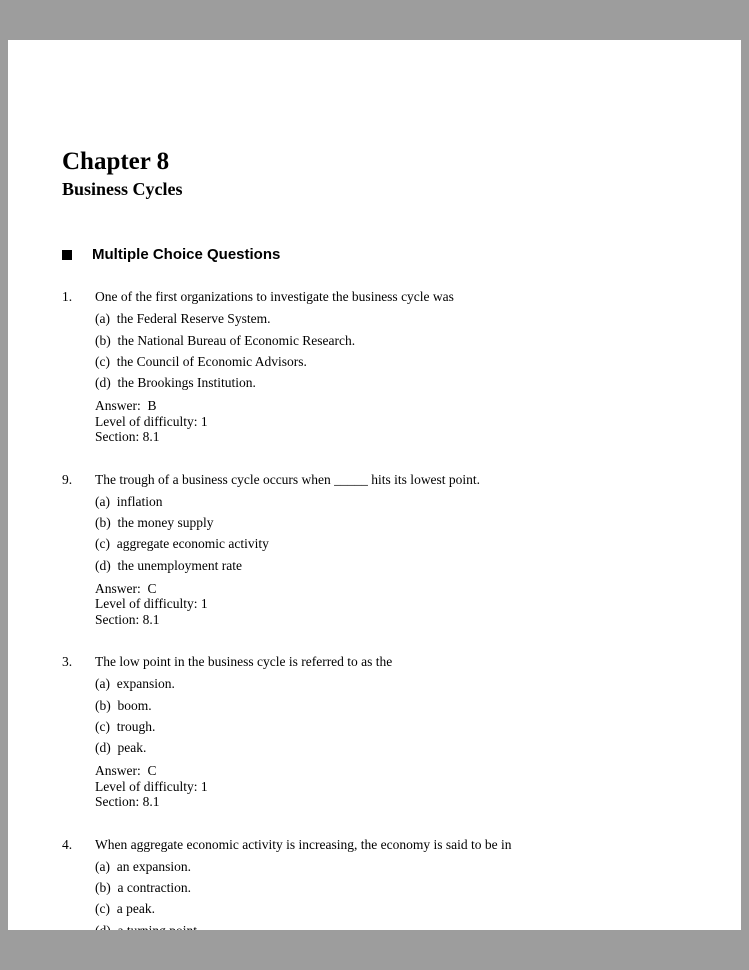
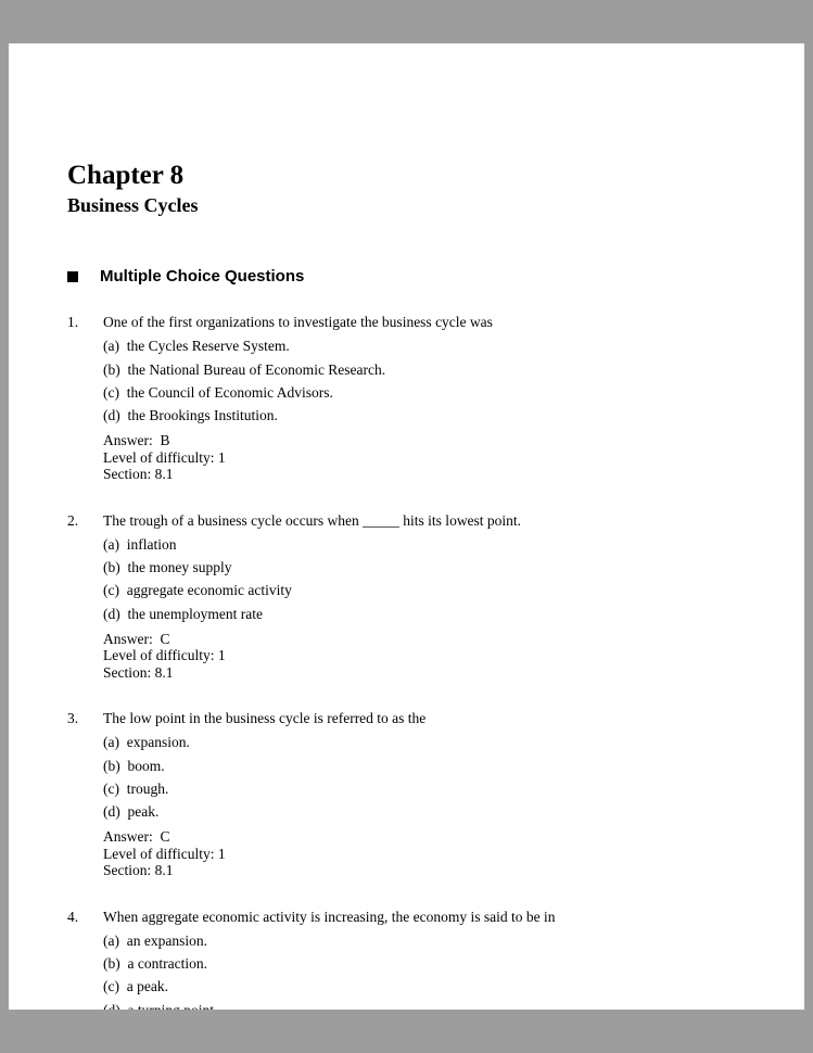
  Chapter 8
  Business Cycles
  Multiple Choice Questions
  1.
  One of the first organizations to investigate the business cycle was
- (a) the Federal Reserve System.
+ (a) the Cycles Reserve System.
  (b) the National Bureau of Economic Research.
  (c) the Council of Economic Advisors.
  (d) the Brookings Institution.
  Answer: B
  Level of difficulty: 1
  Section: 8.1
- 9.
+ 2.
  The trough of a business cycle occurs when _____ hits its lowest point.
  (a) inflation
  (b) the money supply
  (c) aggregate economic activity
  (d) the unemployment rate
  Answer: C
  Level of difficulty: 1
  Section: 8.1
  3.
  The low point in the business cycle is referred to as the
  (a) expansion.
  (b) boom.
  (c) trough.
  (d) peak.
  Answer: C
  Level of difficulty: 1
  Section: 8.1
  4.
  When aggregate economic activity is increasing, the economy is said to be in
  (a) an expansion.
  (b) a contraction.
  (c) a peak.
